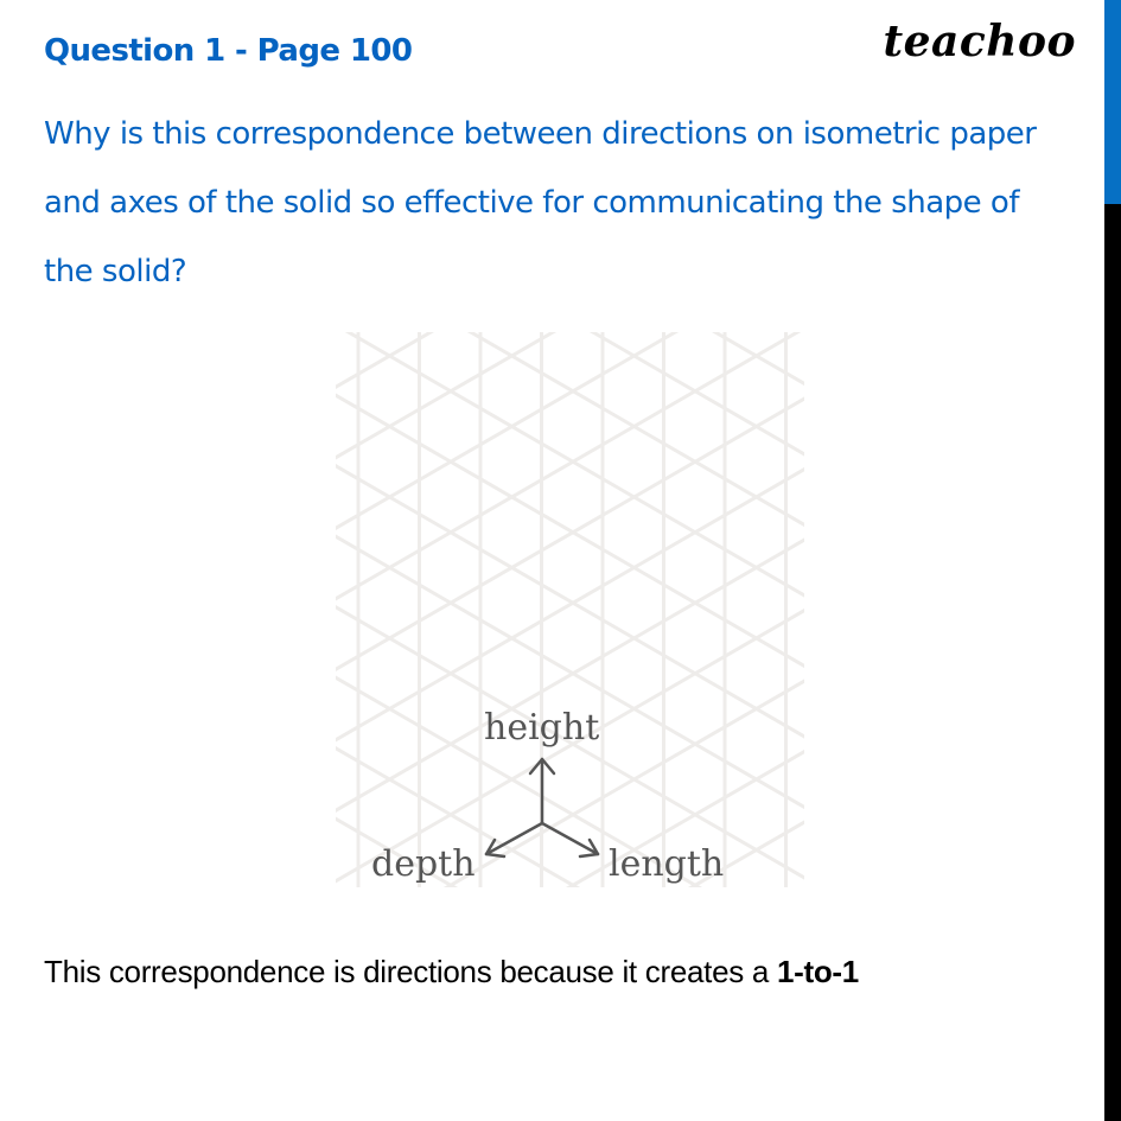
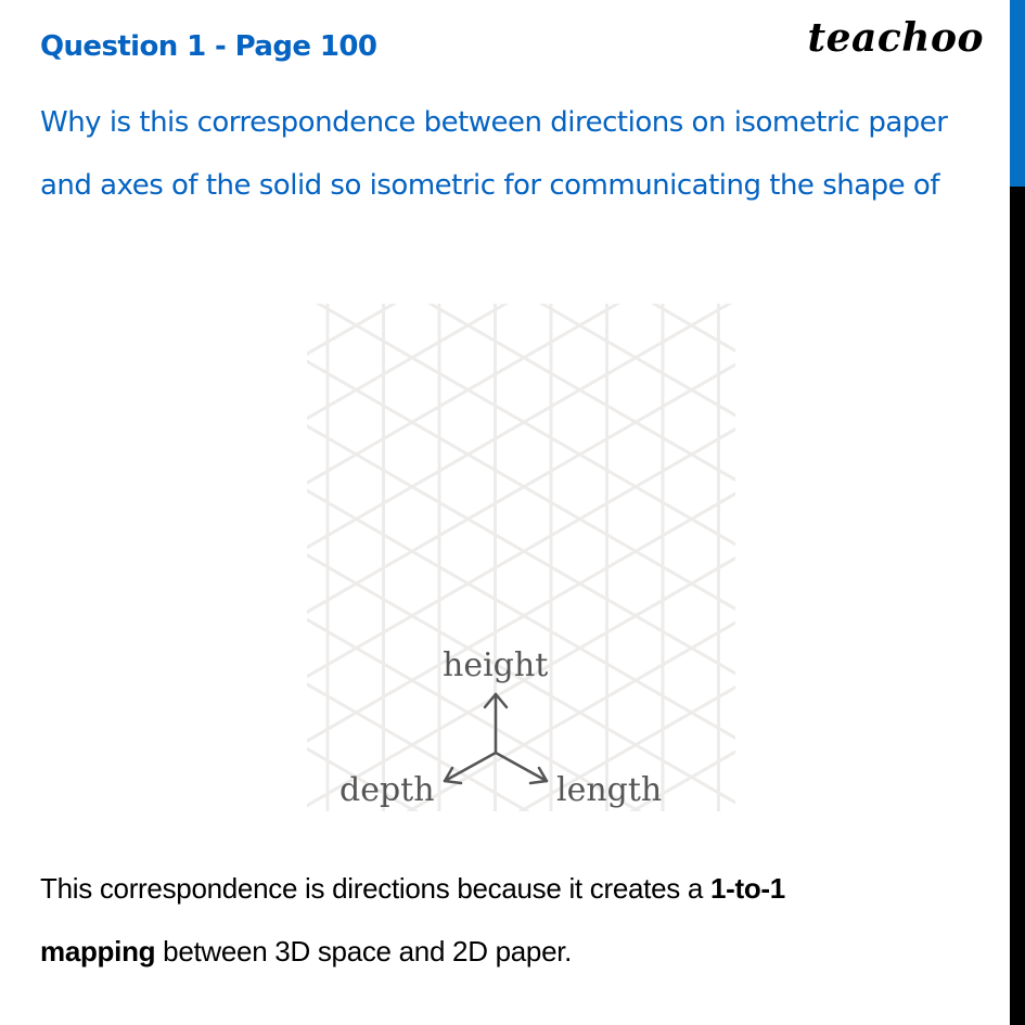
  Question 1 - Page 100
  teachoo
  Why is this correspondence between directions on isometric paper
- and axes of the solid so effective for communicating the shape of
+ and axes of the solid so isometric for communicating the shape of
- the solid?
  height
  depth
  length
  This correspondence is directions because it creates a 1-to-1
+ mapping between 3D space and 2D paper.
